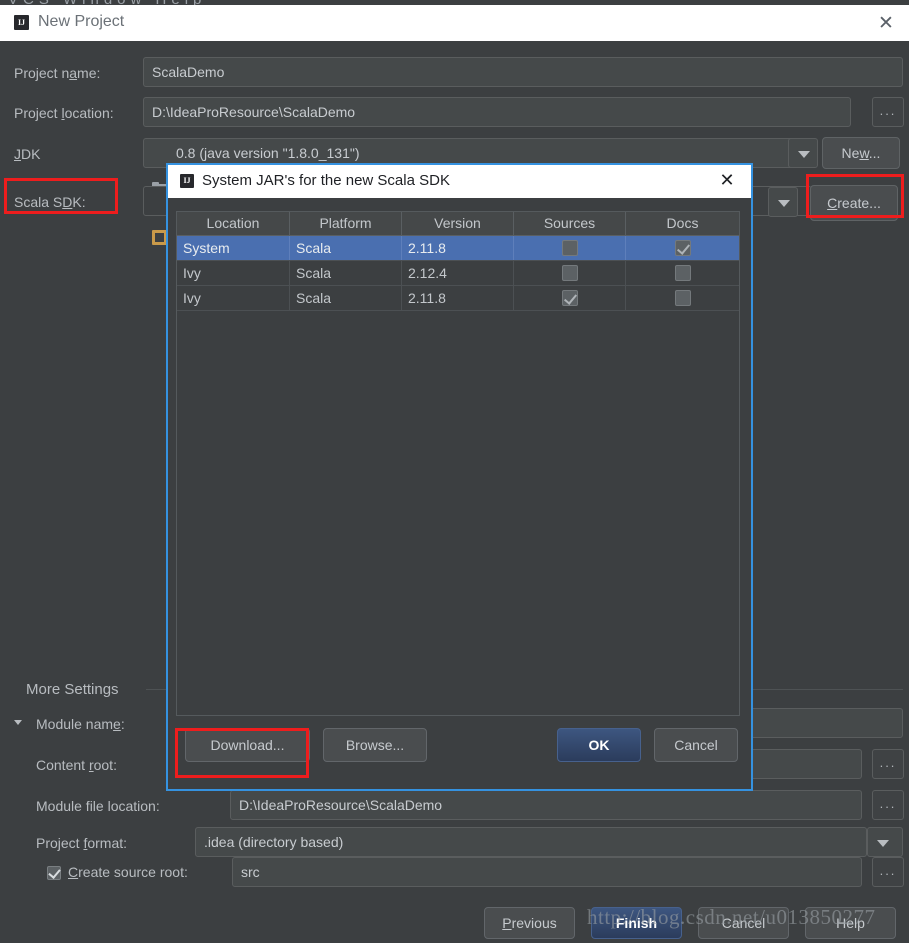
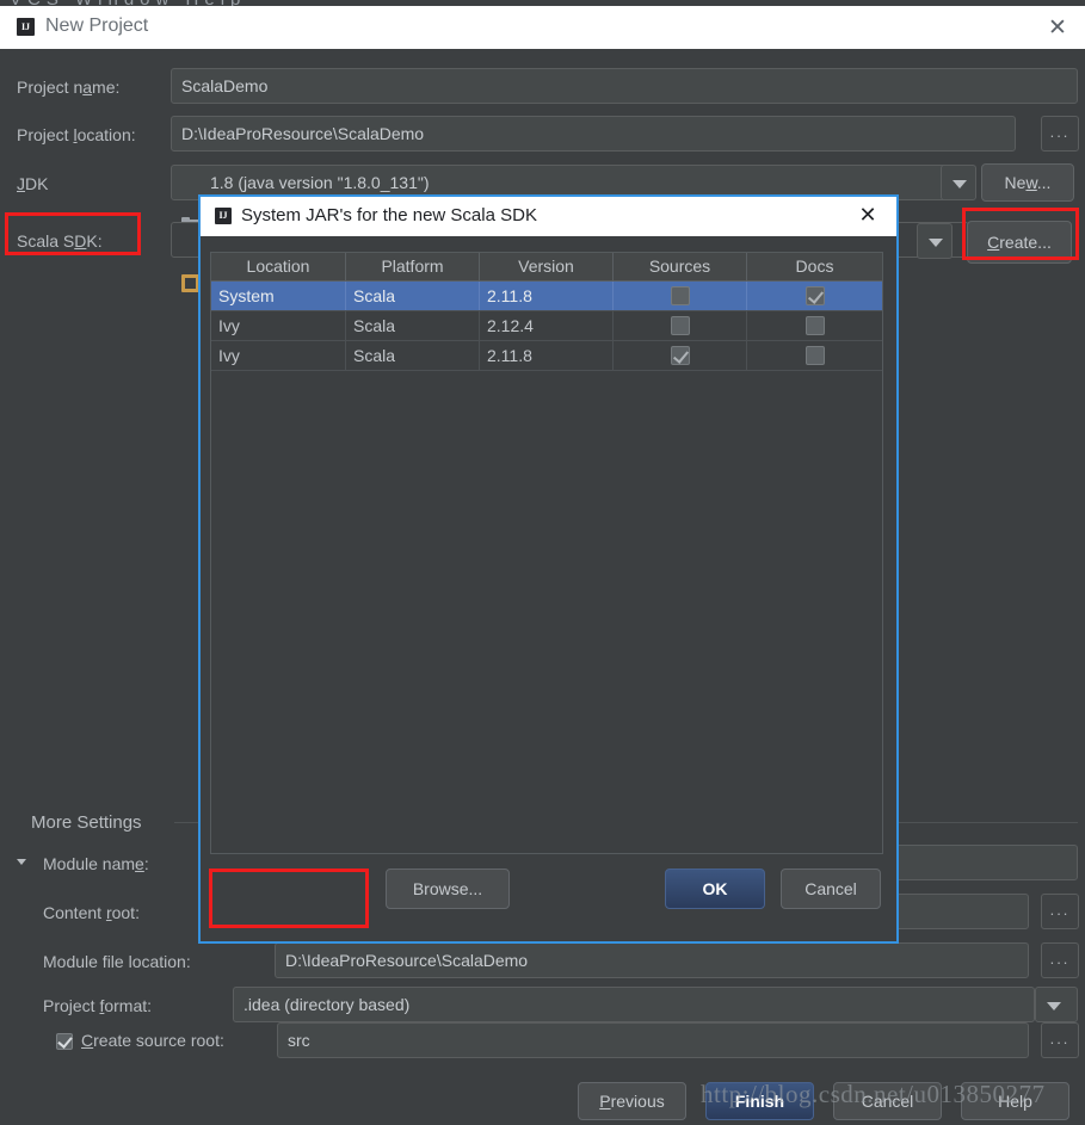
  IJ
  New Project
  ✕
  Project name:
  ScalaDemo
  Project location:
  D:\IdeaProResource\ScalaDemo
  ...
  JDK
- 0.8 (java version "1.8.0_131")
+ 1.8 (java version "1.8.0_131")
  New...
  Scala SDK:
  Create...
  More Settings
  Module name:
  Content root:
  ...
  Module file location:
  D:\IdeaProResource\ScalaDemo
  ...
  Project format:
  .idea (directory based)
  Create source root:
  src
  ...
  Previous
  Finish
  Cancel
  Help
  IJ
  System JAR's for the new Scala SDK
  ✕
  Location
  Platform
  Version
  Sources
  Docs
  System
  Scala
  2.11.8
  Ivy
  Scala
  2.12.4
  Ivy
  Scala
  2.11.8
- Download...
  Browse...
  OK
  Cancel
  http://blog.csdn.net/u013850277
